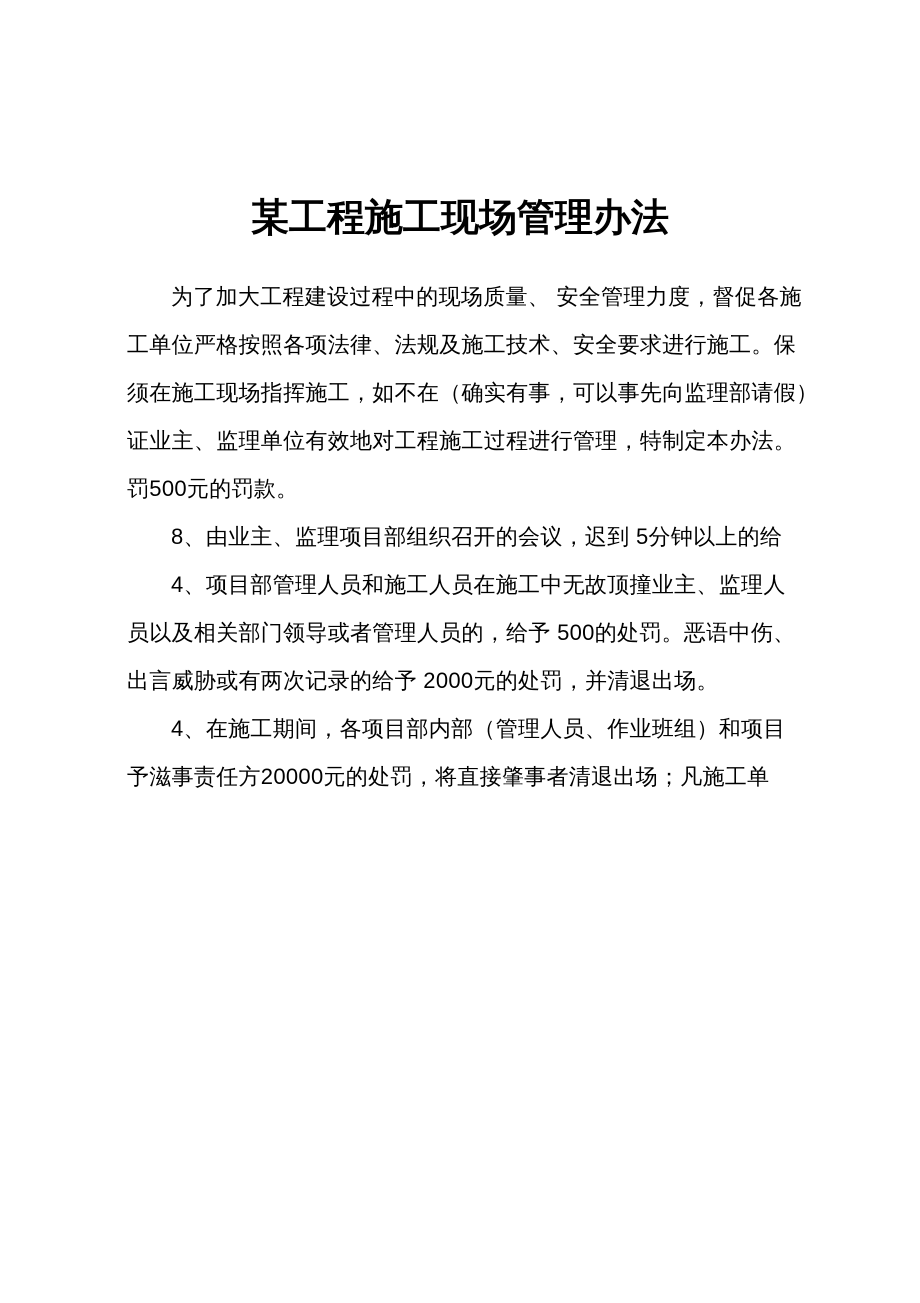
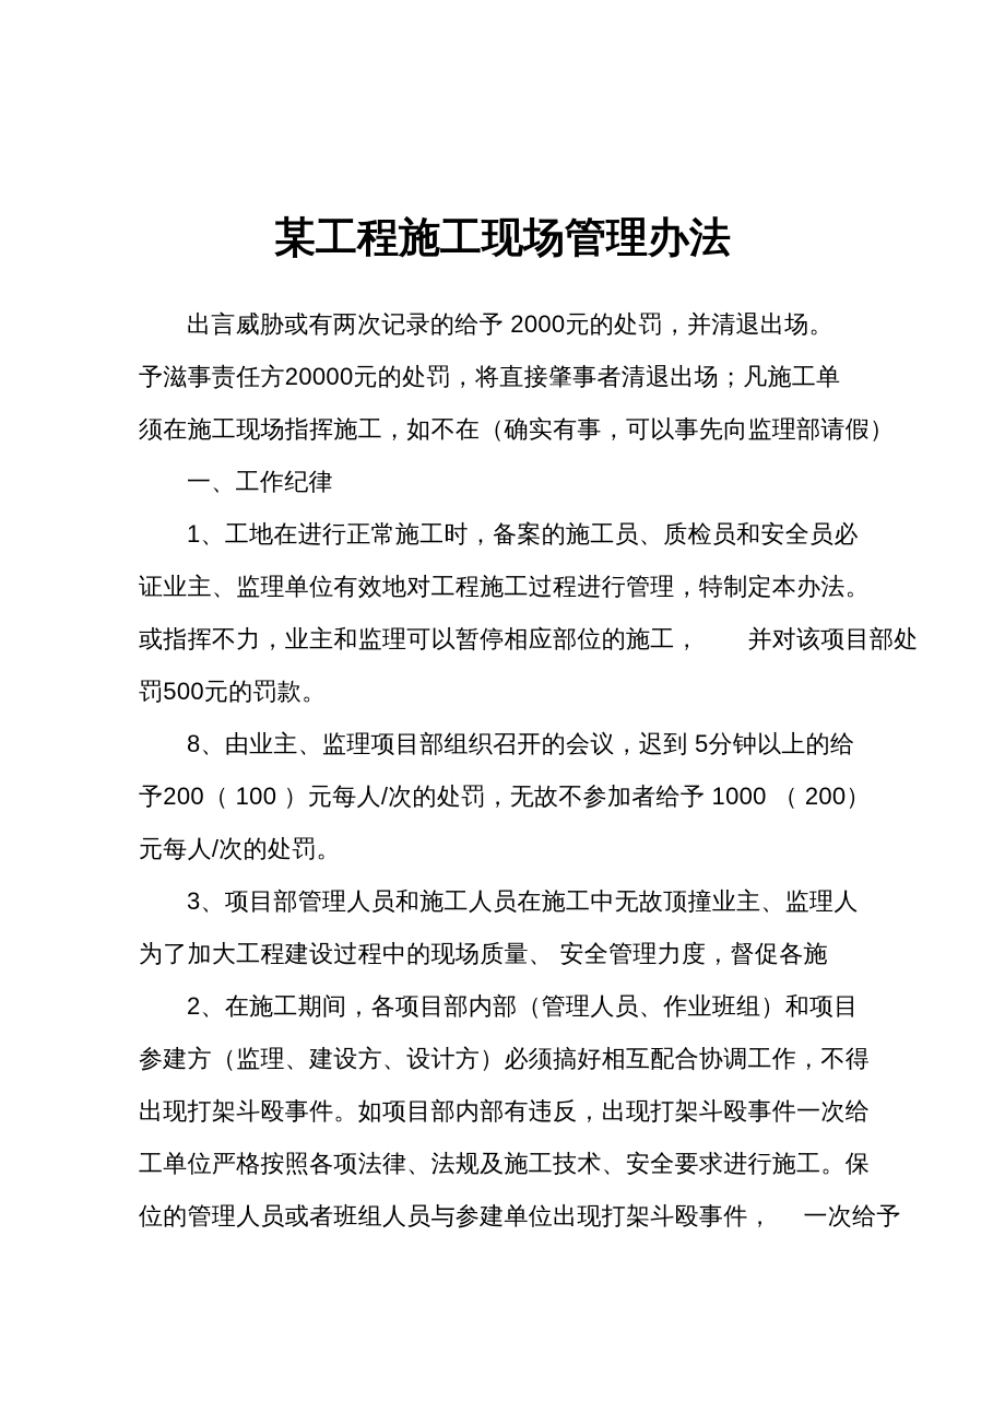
  某工程施工现场管理办法
- 为了加大工程建设过程中的现场质量、 安全管理力度，督促各施
+ 出言威胁或有两次记录的给予 2000元的处罚，并清退出场。
- 工单位严格按照各项法律、法规及施工技术、安全要求进行施工。保
+ 予滋事责任方20000元的处罚，将直接肇事者清退出场；凡施工单
  须在施工现场指挥施工，如不在（确实有事，可以事先向监理部请假）
+ 一、工作纪律
+ 1、工地在进行正常施工时，备案的施工员、质检员和安全员必
  证业主、监理单位有效地对工程施工过程进行管理，特制定本办法。
+ 或指挥不力，业主和监理可以暂停相应部位的施工， 并对该项目部处
  罚500元的罚款。
  8、由业主、监理项目部组织召开的会议，迟到 5分钟以上的给
+ 予200（ 100 ）元每人/次的处罚，无故不参加者给予 1000 （ 200）
+ 元每人/次的处罚。
- 4、项目部管理人员和施工人员在施工中无故顶撞业主、监理人
+ 3、项目部管理人员和施工人员在施工中无故顶撞业主、监理人
- 员以及相关部门领导或者管理人员的，给予 500的处罚。恶语中伤、
- 出言威胁或有两次记录的给予 2000元的处罚，并清退出场。
+ 为了加大工程建设过程中的现场质量、 安全管理力度，督促各施
- 4、在施工期间，各项目部内部（管理人员、作业班组）和项目
+ 2、在施工期间，各项目部内部（管理人员、作业班组）和项目
+ 参建方（监理、建设方、设计方）必须搞好相互配合协调工作，不得
+ 出现打架斗殴事件。如项目部内部有违反，出现打架斗殴事件一次给
- 予滋事责任方20000元的处罚，将直接肇事者清退出场；凡施工单
+ 工单位严格按照各项法律、法规及施工技术、安全要求进行施工。保
+ 位的管理人员或者班组人员与参建单位出现打架斗殴事件， 一次给予
